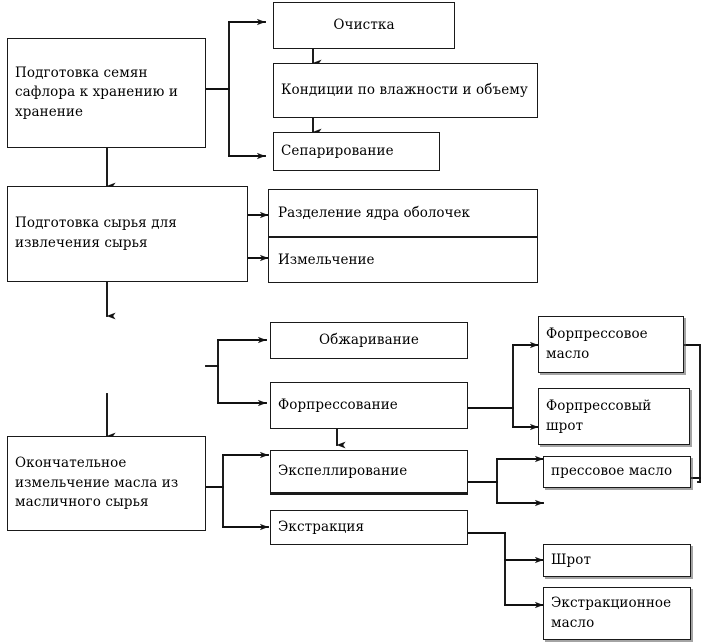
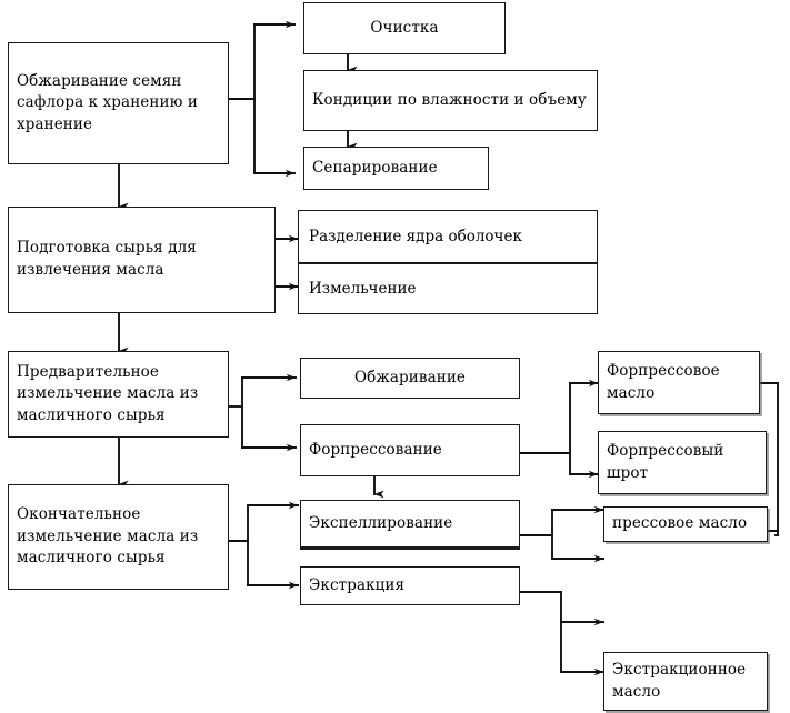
- Подготовка семян сафлора к хранению и хранение
+ Обжаривание семян сафлора к хранению и хранение
  Очистка
  Кондиции по влажности и объему
  Сепарирование
- Подготовка сырья для извлечения сырья
+ Подготовка сырья для извлечения масла
  Разделение ядра оболочек
  Измельчение
+ Предварительное измельчение масла из масличного сырья
  Обжаривание
  Форпрессование
  Форпрессовое масло
  Форпрессовый шрот
  Окончательное измельчение масла из масличного сырья
  Экспеллирование
  Экстракция
  прессовое масло
- Шрот
  Экстракционное масло
